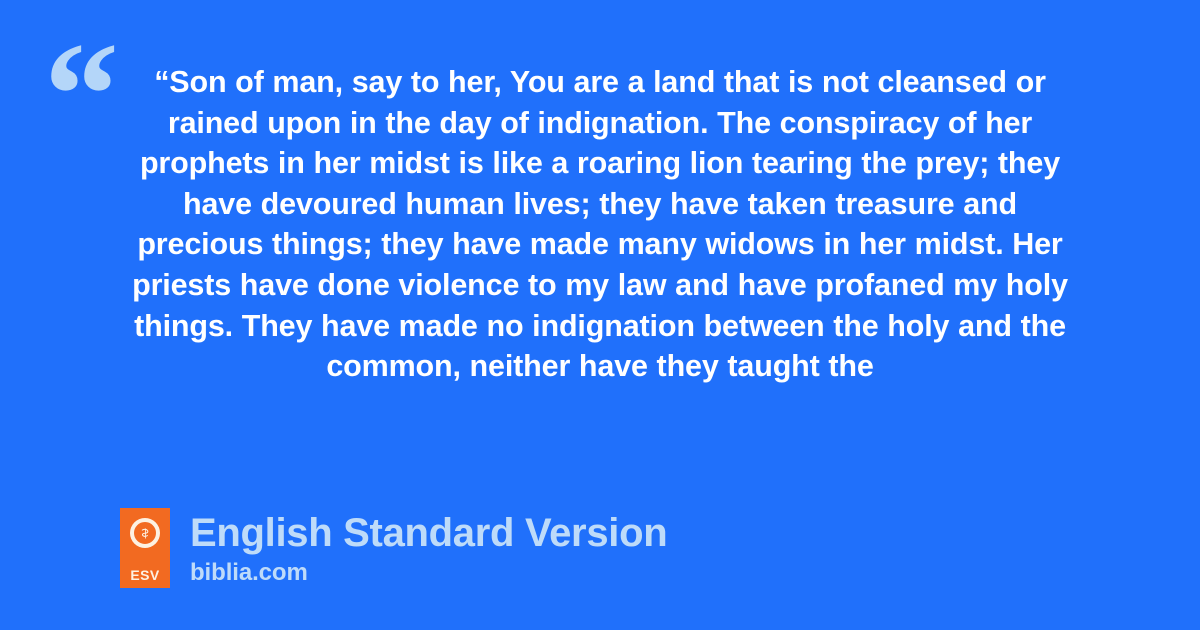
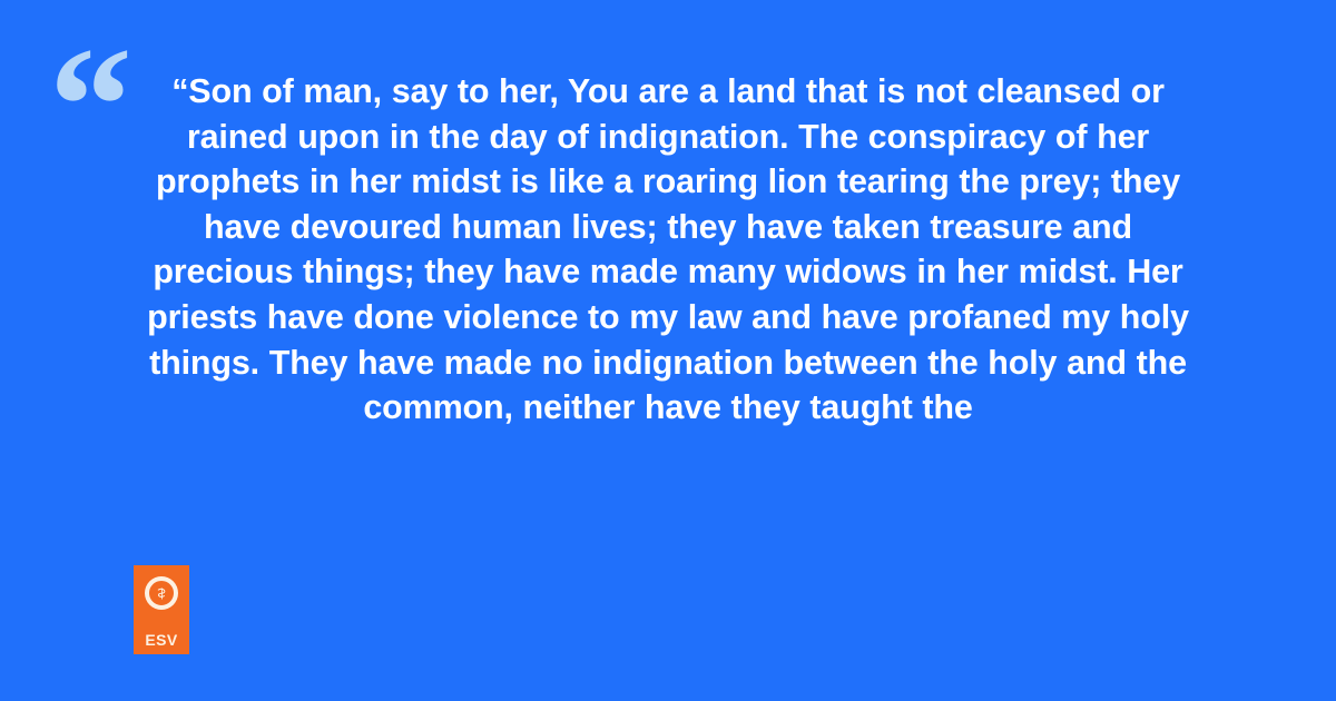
  “
  “Son of man, say to her, You are a land that is not cleansed or rained upon in the day of indignation. The conspiracy of her prophets in her midst is like a roaring lion tearing the prey; they have devoured human lives; they have taken treasure and precious things; they have made many widows in her midst. Her priests have done violence to my law and have profaned my holy things. They have made no indignation between the holy and the common, neither have they taught the
  ESV
- English Standard Version
- biblia.com
